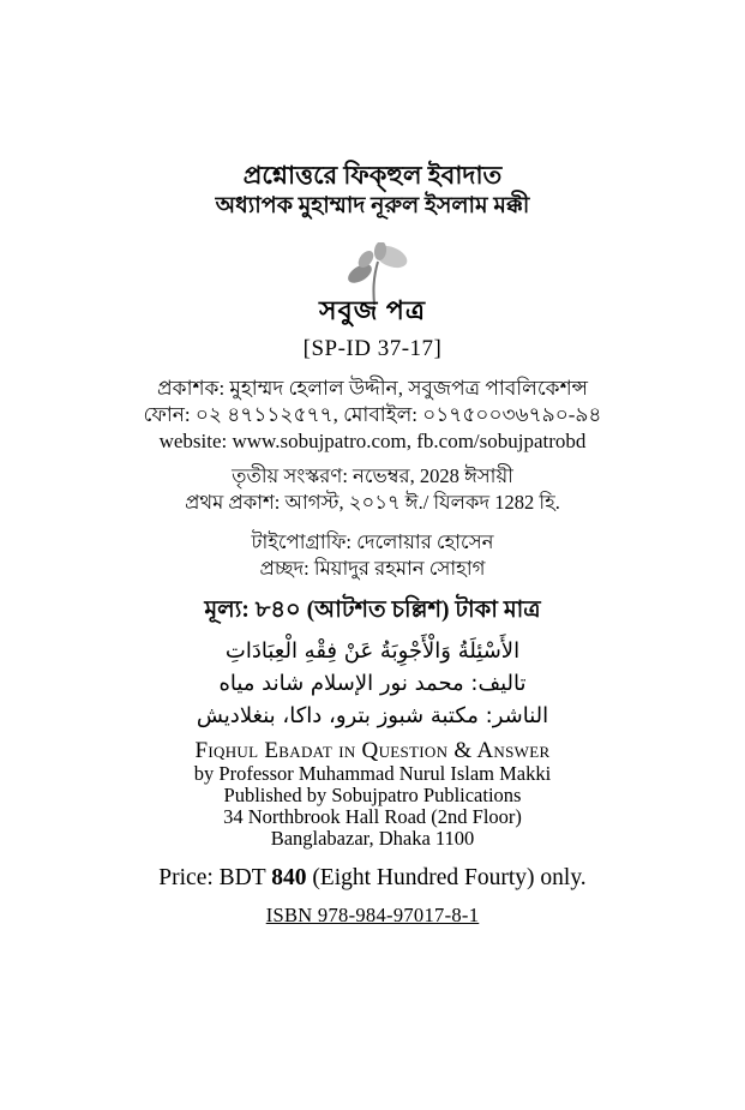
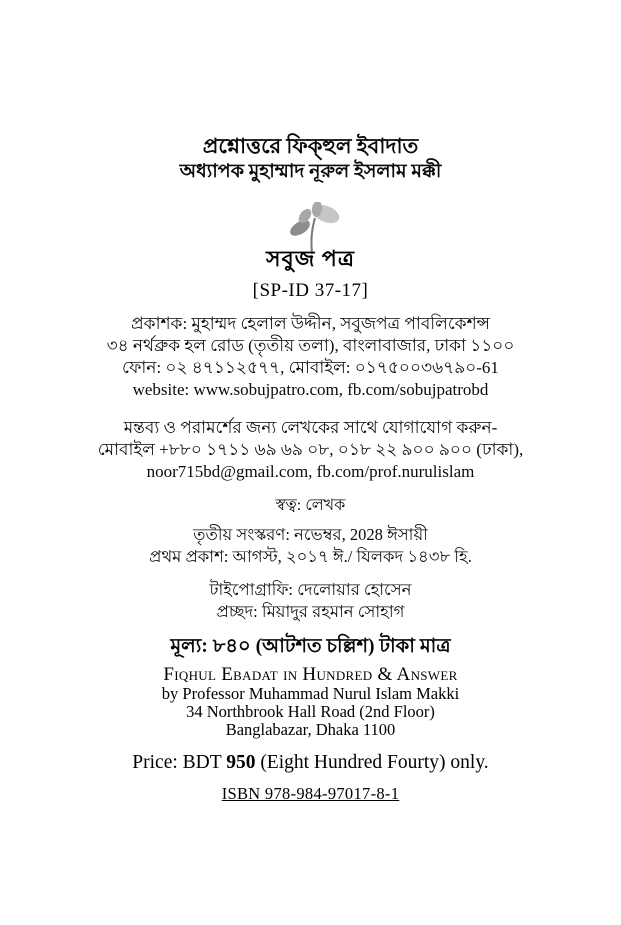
  প্রশ্নোত্তরে ফিক্হুল ইবাদাত
  অধ্যাপক মুহাম্মাদ নূরুল ইসলাম মক্কী
  সবুজ পত্র
  [SP-ID 37-17]
  প্রকাশক: মুহাম্মদ হেলাল উদ্দীন, সবুজপত্র পাবলিকেশন্স
+ ৩৪ নর্থব্রুক হল রোড (তৃতীয় তলা), বাংলাবাজার, ঢাকা ১১০০
- ফোন: ০২ ৪৭১১২৫৭৭, মোবাইল: ০১৭৫০০৩৬৭৯০-৯৪
+ ফোন: ০২ ৪৭১১২৫৭৭, মোবাইল: ০১৭৫০০৩৬৭৯০-61
  website: www.sobujpatro.com, fb.com/sobujpatrobd
+ মন্তব্য ও পরামর্শের জন্য লেখকের সাথে যোগাযোগ করুন-
+ মোবাইল +৮৮০ ১৭১১ ৬৯ ৬৯ ০৮, ০১৮ ২২ ৯০০ ৯০০ (ঢাকা),
+ noor715bd@gmail.com, fb.com/prof.nurulislam
+ স্বত্ব: লেখক
  তৃতীয় সংস্করণ: নভেম্বর, 2028 ঈসায়ী
- প্রথম প্রকাশ: আগস্ট, ২০১৭ ঈ./ যিলকদ 1282 হি.
+ প্রথম প্রকাশ: আগস্ট, ২০১৭ ঈ./ যিলকদ ১৪৩৮ হি.
  টাইপোগ্রাফি: দেলোয়ার হোসেন
  প্রচ্ছদ: মিয়াদুর রহমান সোহাগ
  মূল্য: ৮৪০ (আটশত চল্লিশ) টাকা মাত্র
- الأَسْئِلَةُ وَالْأَجْوِبَةُ عَنْ فِقْهِ الْعِبَادَاتِ
- تاليف: محمد نور الإسلام شاند مياه
- الناشر: مكتبة شبوز بترو، داكا، بنغلاديش
- Fiqhul Ebadat in Question & Answer
+ Fiqhul Ebadat in Hundred & Answer
  by Professor Muhammad Nurul Islam Makki
- Published by Sobujpatro Publications
  34 Northbrook Hall Road (2nd Floor)
  Banglabazar, Dhaka 1100
- Price: BDT 840 (Eight Hundred Fourty) only.
+ Price: BDT 950 (Eight Hundred Fourty) only.
  ISBN 978-984-97017-8-1
